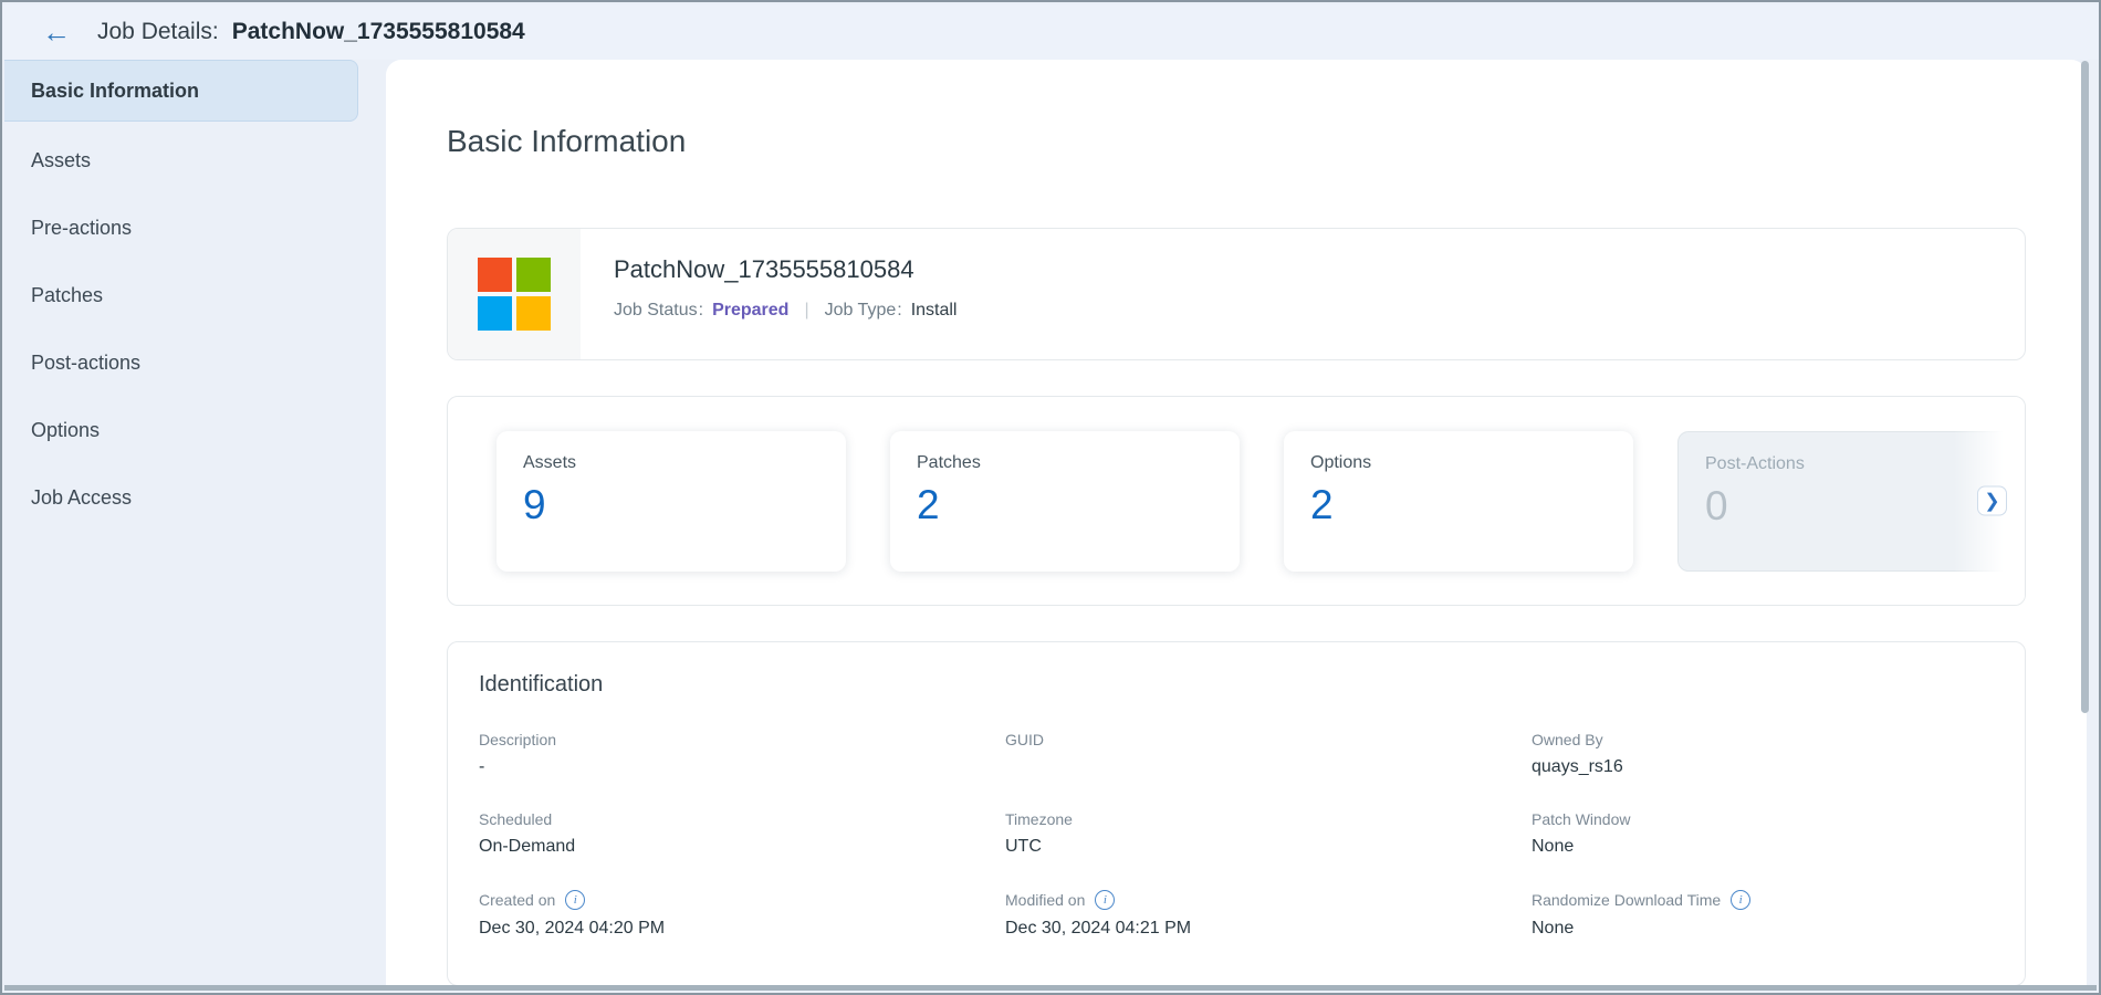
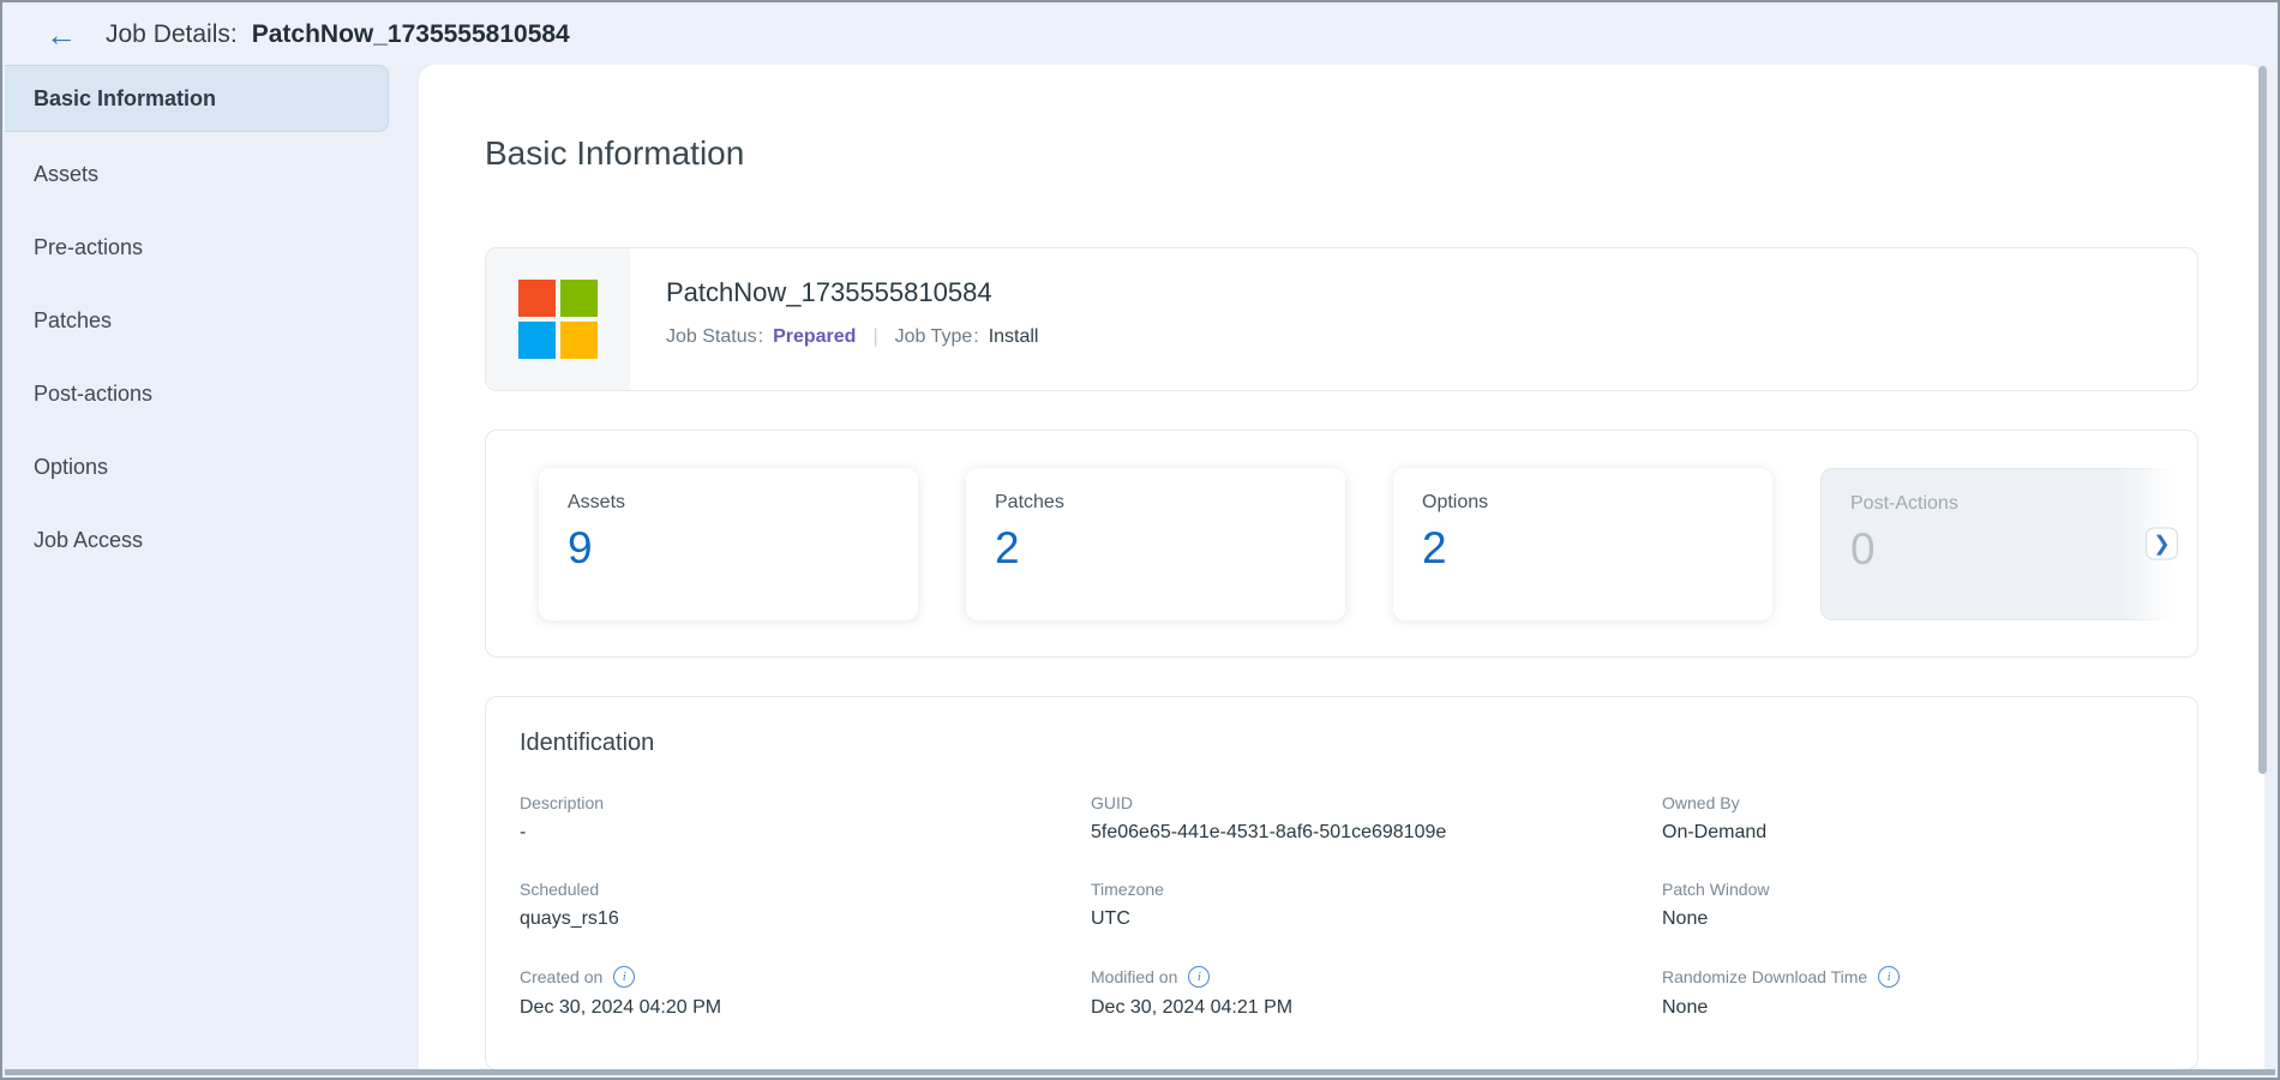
  ←
  Job Details:
  PatchNow_1735555810584
  Basic Information
  Assets
  Pre-actions
  Patches
  Post-actions
  Options
  Job Access
  Basic Information
  PatchNow_1735555810584
  Job Status
  :
  Prepared
  |
  Job Type
  :
  Install
  Assets
  9
  Patches
  2
  Options
  2
  Post-Actions
  0
  ❯
  Identification
  Description
  -
  GUID
+ 5fe06e65-441e-4531-8af6-501ce698109e
  Owned By
- quays_rs16
+ On-Demand
  Scheduled
- On-Demand
+ quays_rs16
  Timezone
  UTC
  Patch Window
  None
  Created on
  i
  Dec 30, 2024 04:20 PM
  Modified on
  i
  Dec 30, 2024 04:21 PM
  Randomize Download Time
  i
  None
